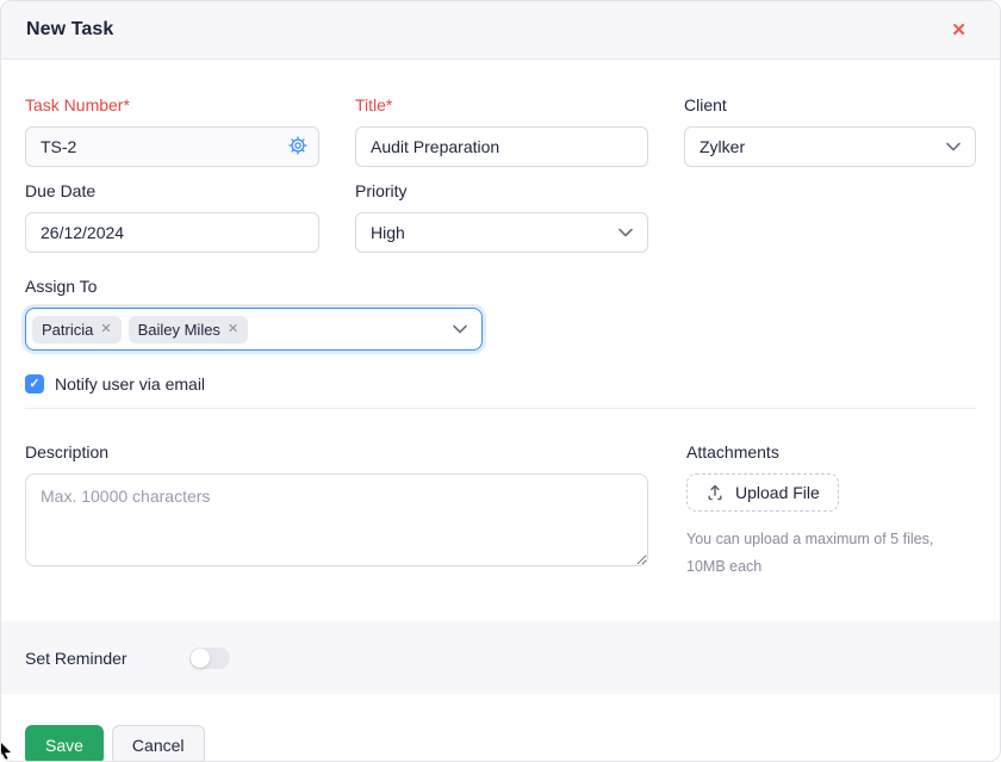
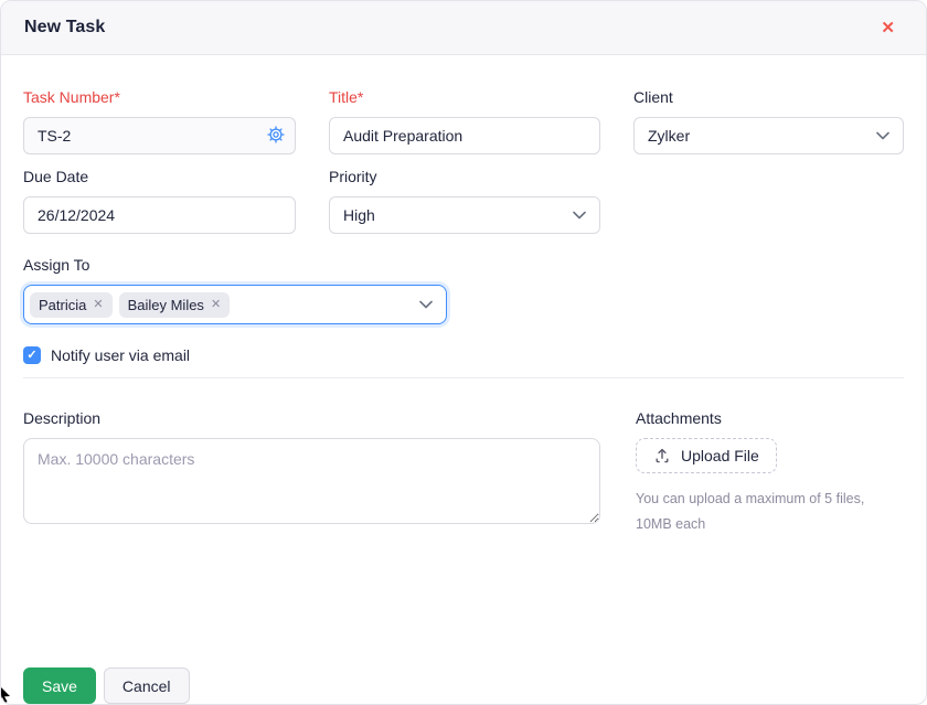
  New Task
  ✕
  Task Number*
  TS-2
  Title*
  Audit Preparation
  Client
  Zylker
  Due Date
  26/12/2024
  Priority
  High
  Assign To
  Patricia
  ✕
  Bailey Miles
  ✕
  ✓
  Notify user via email
  Description
  Max. 10000 characters
  Attachments
  Upload File
  You can upload a maximum of 5 files, 10MB each
- Set Reminder
  Save
  Cancel
